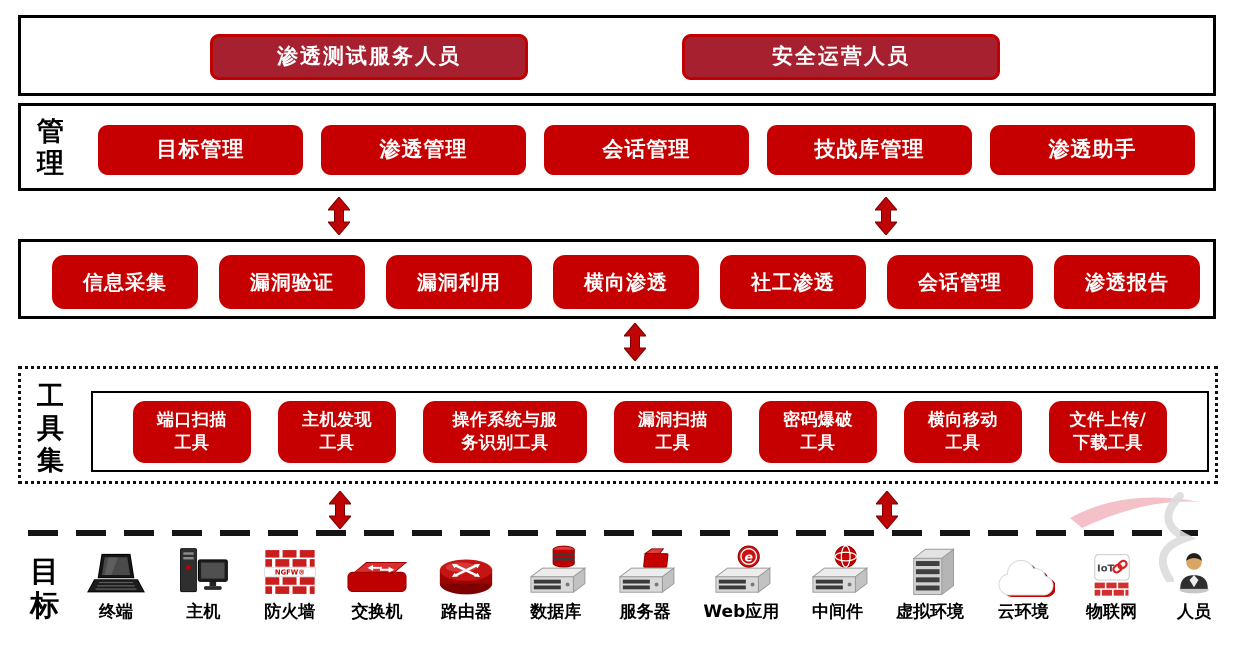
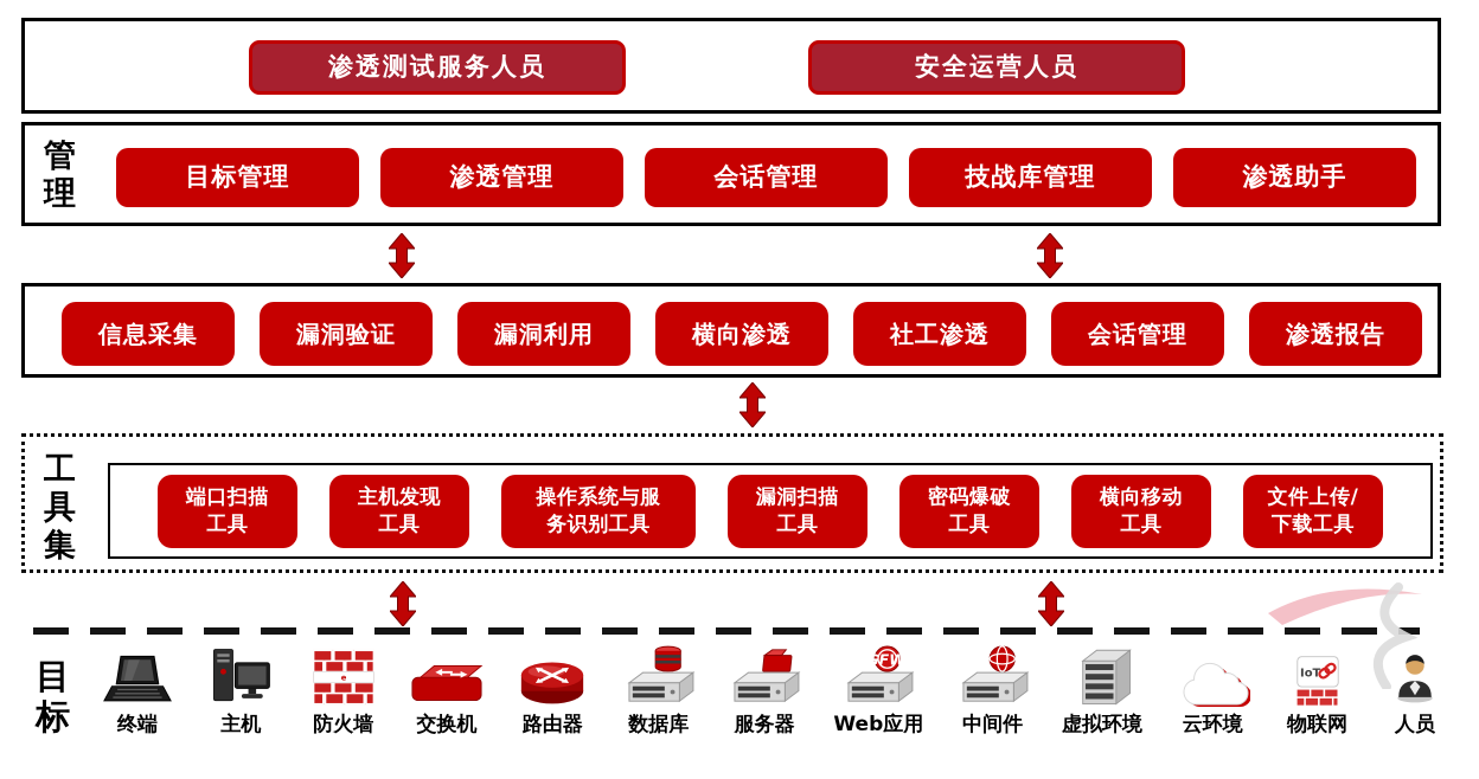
  渗透测试服务人员
  安全运营人员
  管理
  目标管理
  渗透管理
  会话管理
  技战库管理
  渗透助手
  信息采集
  漏洞验证
  漏洞利用
  横向渗透
  社工渗透
  会话管理
  渗透报告
  工具集
  端口扫描
  工具
  主机发现
  工具
  操作系统与服
  务识别工具
  漏洞扫描
  工具
  密码爆破
  工具
  横向移动
  工具
  文件上传/
  下载工具
  目标
  终端
  主机
- NGFW®
+ e
  防火墙
  交换机
  路由器
  数据库
  服务器
- e
+ NGFW®
  Web应用
  中间件
  虚拟环境
  云环境
  IoT
  物联网
  人员
